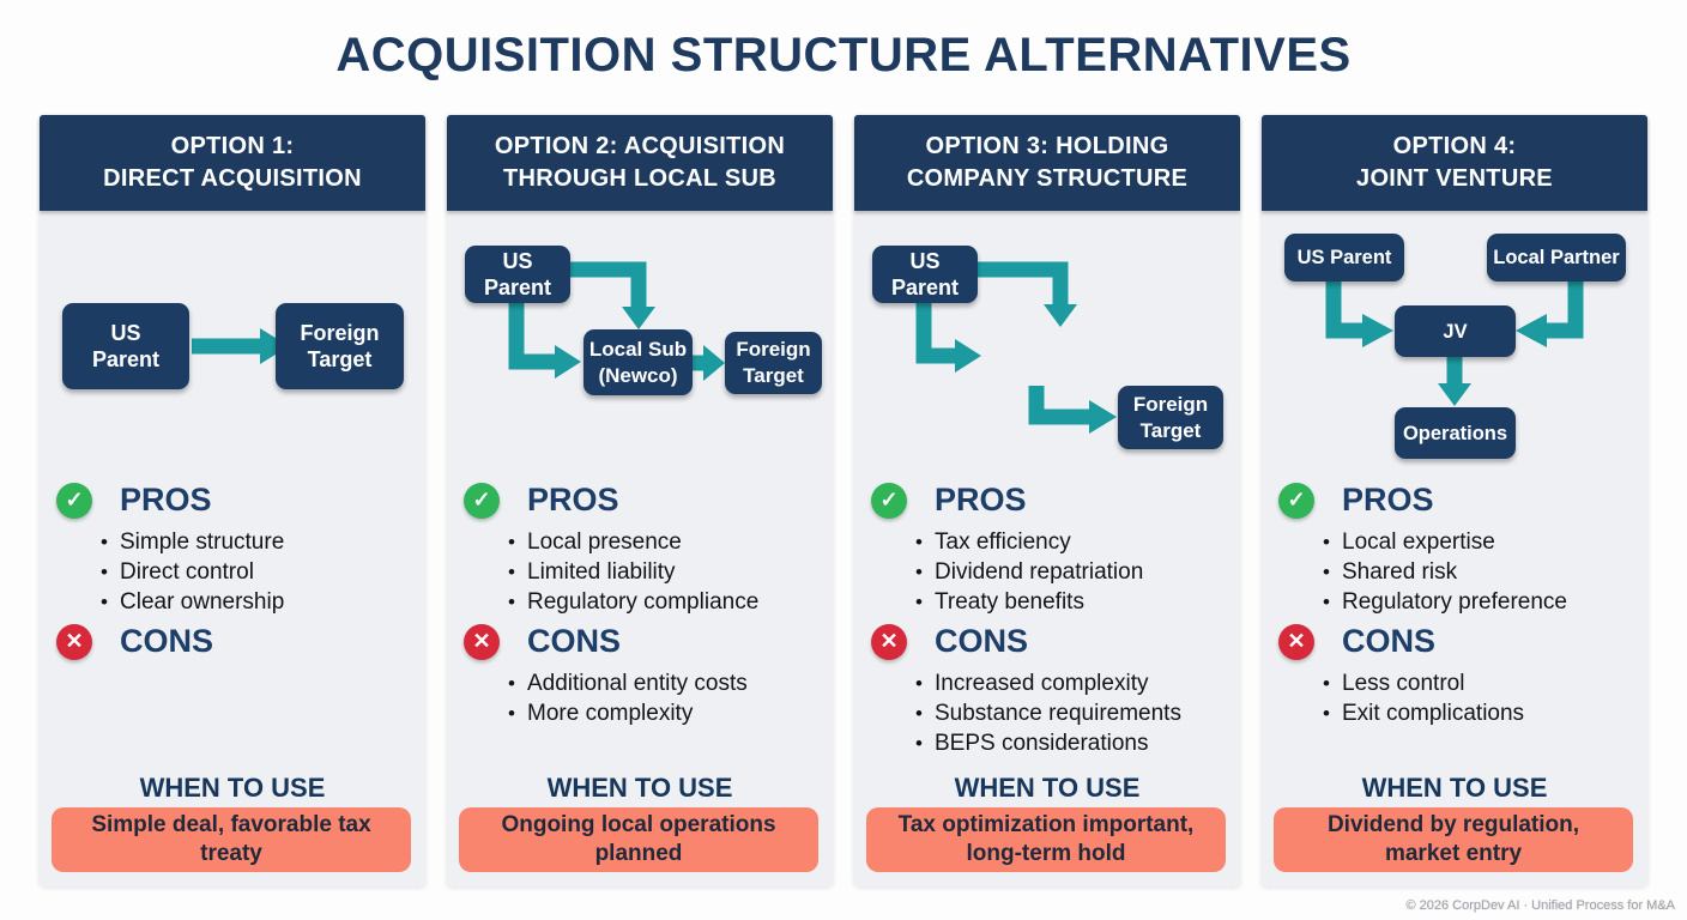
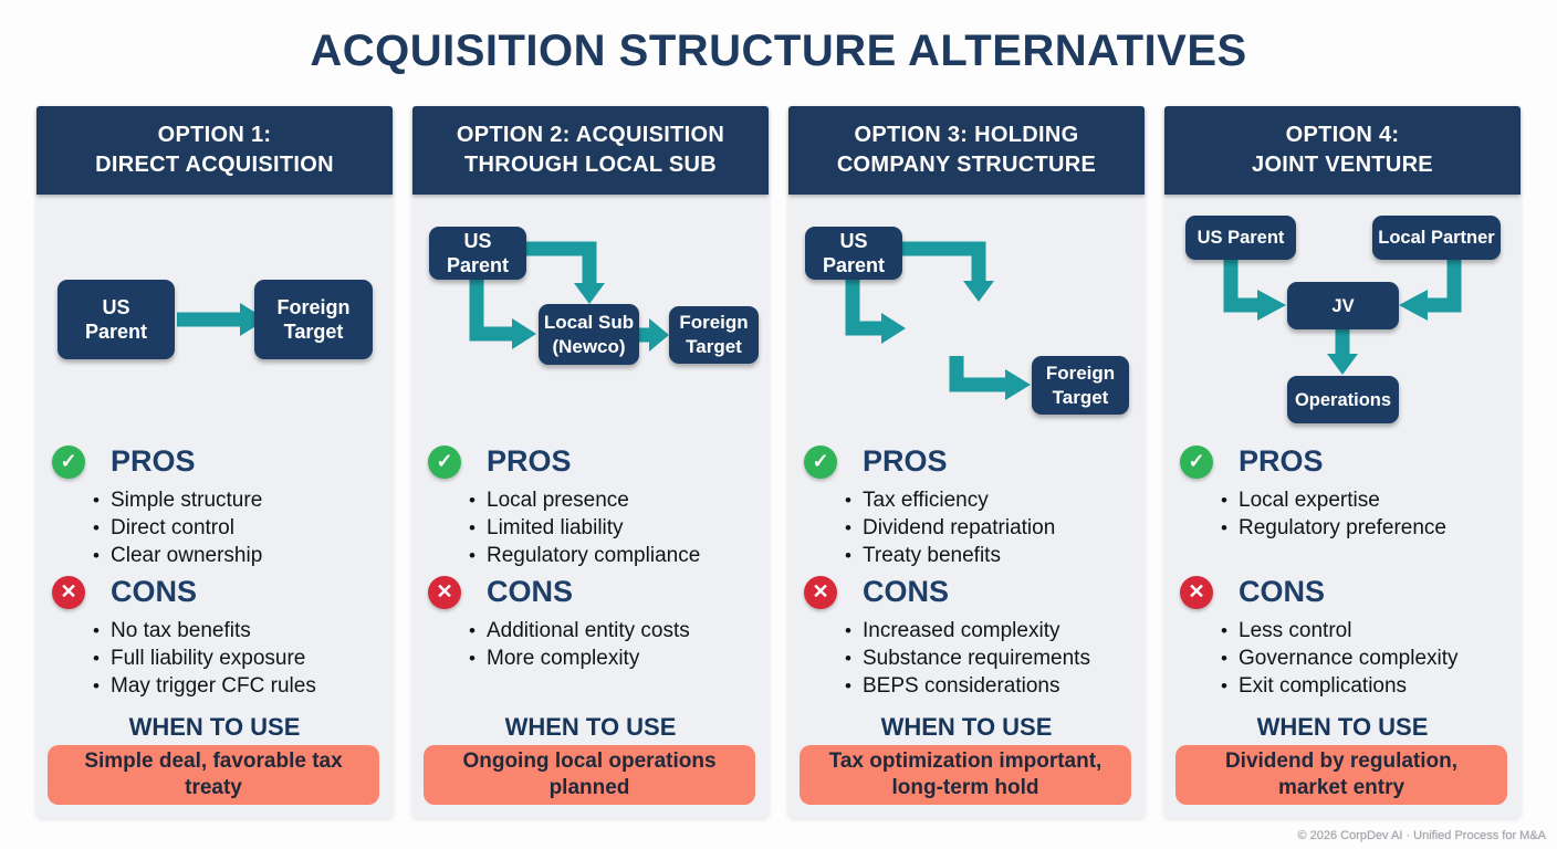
  ACQUISITION STRUCTURE ALTERNATIVES
  OPTION 1:
  DIRECT ACQUISITION
  US
  Parent
  Foreign
  Target
  ✓
  PROS
  Simple structure
  Direct control
  Clear ownership
  ✕
  CONS
+ No tax benefits
+ Full liability exposure
+ May trigger CFC rules
  WHEN TO USE
  Simple deal, favorable tax treaty
  OPTION 2: ACQUISITION
  THROUGH LOCAL SUB
  US
  Parent
  Local Sub
  (Newco)
  Foreign
  Target
  ✓
  PROS
  Local presence
  Limited liability
  Regulatory compliance
  ✕
  CONS
  Additional entity costs
  More complexity
  WHEN TO USE
  Ongoing local operations planned
  OPTION 3: HOLDING
  COMPANY STRUCTURE
  US
  Parent
  Foreign
  Target
  ✓
  PROS
  Tax efficiency
  Dividend repatriation
  Treaty benefits
  ✕
  CONS
  Increased complexity
  Substance requirements
  BEPS considerations
  WHEN TO USE
  Tax optimization important, long-term hold
  OPTION 4:
  JOINT VENTURE
  US Parent
  Local Partner
  JV
  Operations
  ✓
  PROS
  Local expertise
- Shared risk
  Regulatory preference
  ✕
  CONS
  Less control
+ Governance complexity
  Exit complications
  WHEN TO USE
  Dividend by regulation, market entry
  © 2026 CorpDev AI · Unified Process for M&A
